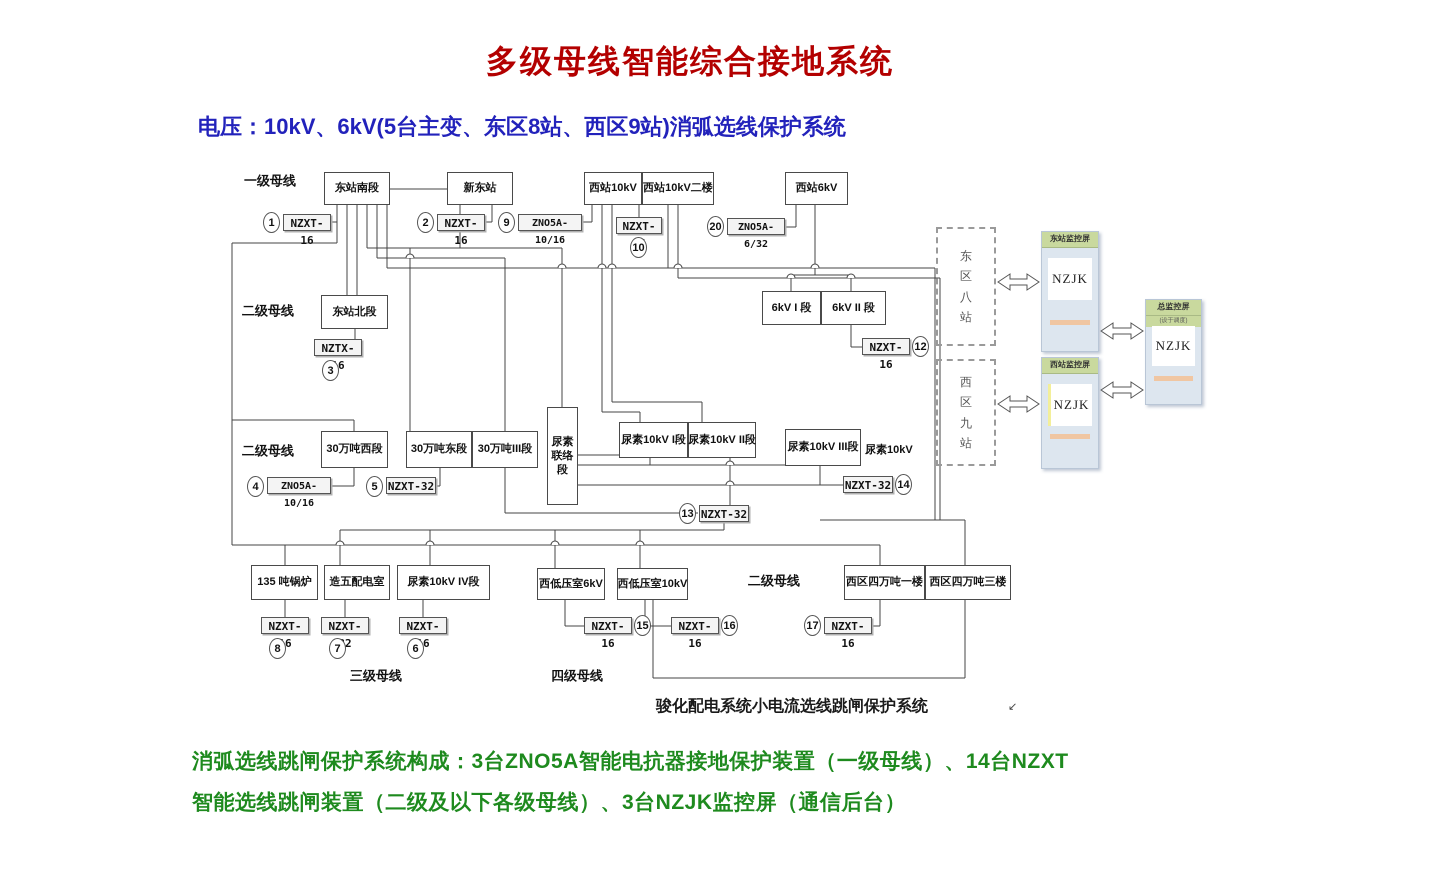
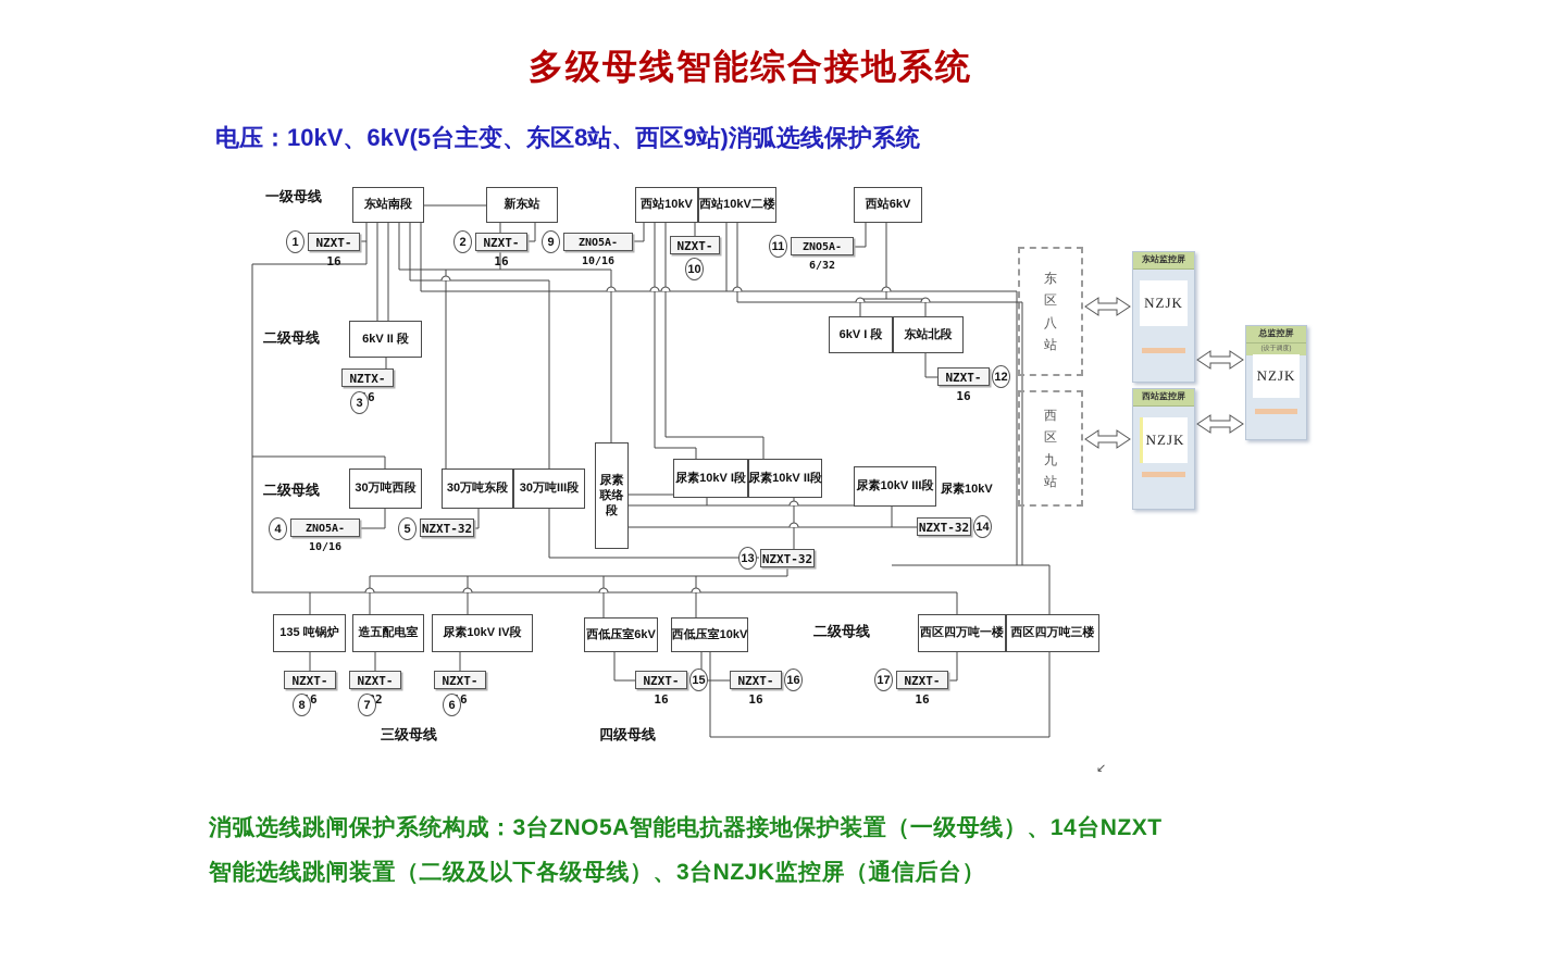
  多级母线智能综合接地系统
  电压：10kV、6kV(5台主变、东区8站、西区9站)消弧选线保护系统
  一级母线
  二级母线
  二级母线
  二级母线
  三级母线
  四级母线
  东站南段
  新东站
  西站10kV
  西站10kV二楼
  西站6kV
- 东站北段
+ 6kV II 段
  6kV I 段
- 6kV II 段
+ 东站北段
  30万吨西段
  30万吨东段
  30万吨III段
  尿素联络段
  尿素10kV I段
  尿素10kV II段
  尿素10kV III段
  尿素10kV
  135 吨锅炉
  造五配电室
  尿素10kV IV段
  西低压室6kV
  西低压室10kV
  西区四万吨一楼
  西区四万吨三楼
  1
  NZXT-16
  2
  NZXT-16
  NZTX-6
  3
  4
  ZNO5A-10/16
  5
  NZXT-32
  NZXT-6
  6
  NZXT-2
  7
  NZXT-6
  8
  9
  ZNO5A-10/16
  NZXT-
  10
- 20
+ 11
  ZNO5A-6/32
  NZXT-16
  12
  13
  NZXT-32
  NZXT-32
  14
  NZXT-16
  15
  NZXT-16
  16
  17
  NZXT-16
  东区八站
  西区九站
  东站监控屏
  NZJK
  总监控屏
  NZJK
  西站监控屏
  NZJK
- 骏化配电系统小电流选线跳闸保护系统
  ↙
  消弧选线跳闸保护系统构成：3台ZNO5A智能电抗器接地保护装置（一级母线）、14台NZXT
  智能选线跳闸装置（二级及以下各级母线）、3台NZJK监控屏（通信后台）
